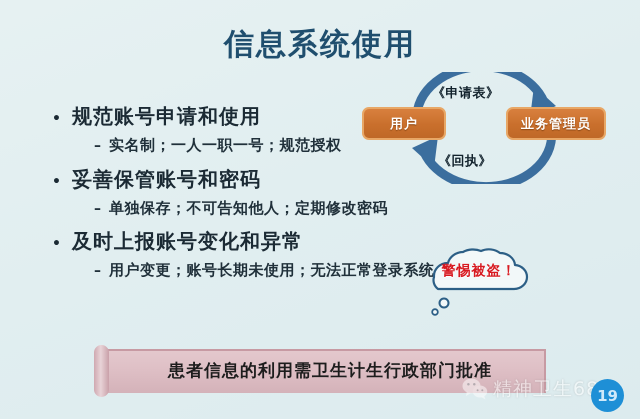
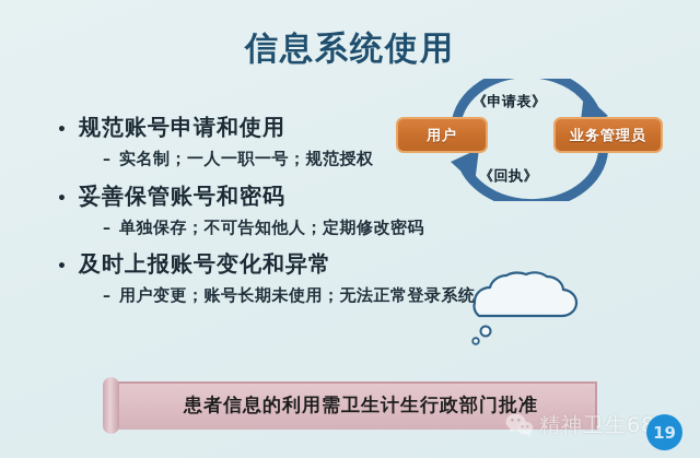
  信息系统使用
  •
  规范账号申请和使用
  –
  实名制；一人一职一号；规范授权
  •
  妥善保管账号和密码
  –
  单独保存；不可告知他人；定期修改密码
  •
  及时上报账号变化和异常
  –
  用户变更；账号长期未使用；无法正常登录系统
  用户
  业务管理员
  《申请表》
  《回执》
- 警惕被盗！
  患者信息的利用需卫生计生行政部门批准
  精神卫生6
  19
